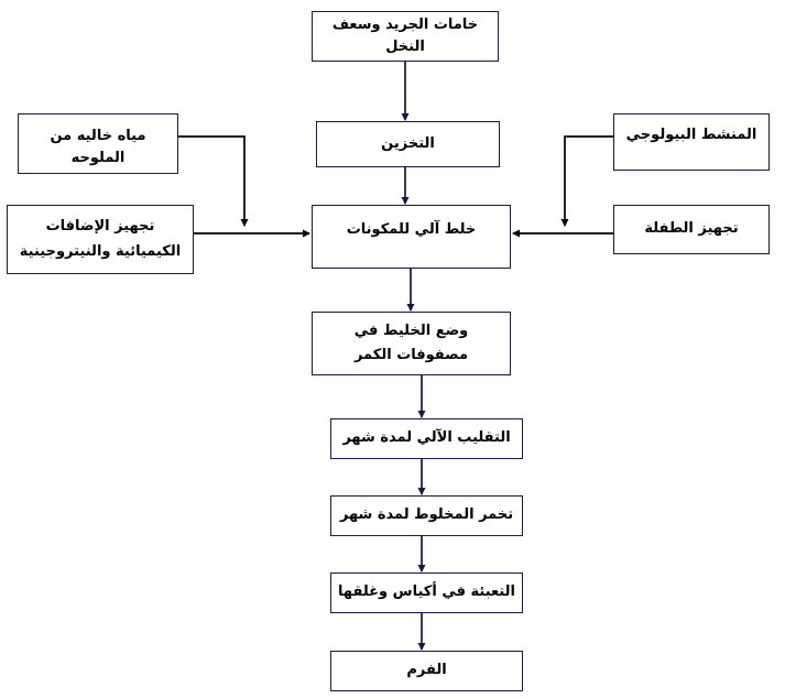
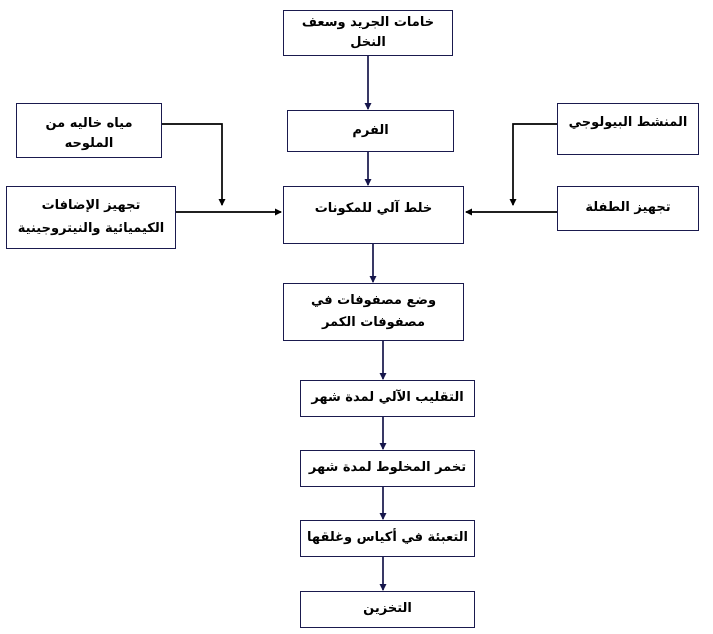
  خامات الجريد وسعف النخل
  مياه خاليه من الملوحه
- التخزين
+ الفرم
  المنشط البيولوجي
  تجهيز الإضافات الكيميائية والنيتروجينية
  خلط آلي للمكونات
  تجهيز الطفلة
- وضع الخليط في مصفوفات الكمر
+ وضع مصفوفات في مصفوفات الكمر
  التقليب الآلي لمدة شهر
  تخمر المخلوط لمدة شهر
  التعبئة في أكياس وغلقها
- الفرم
+ التخزين
